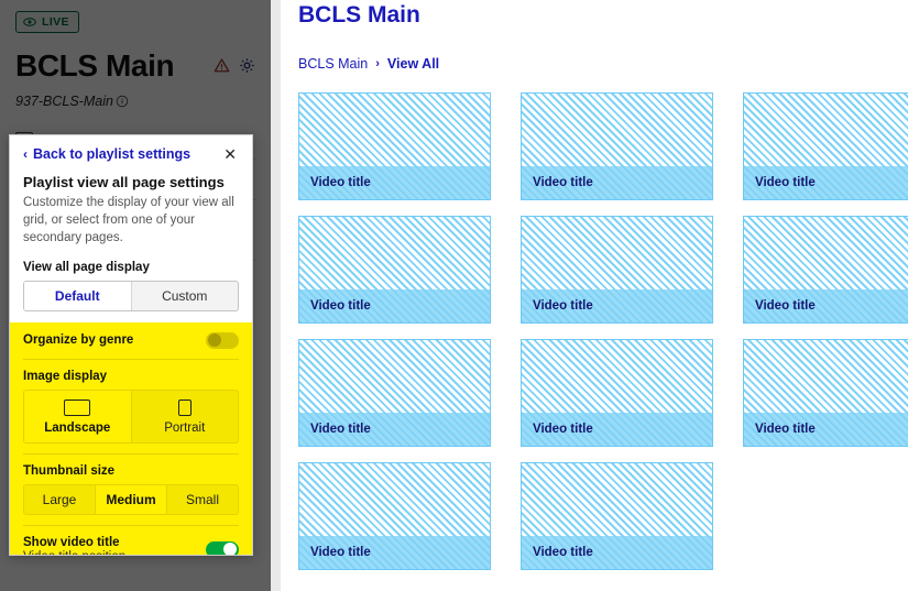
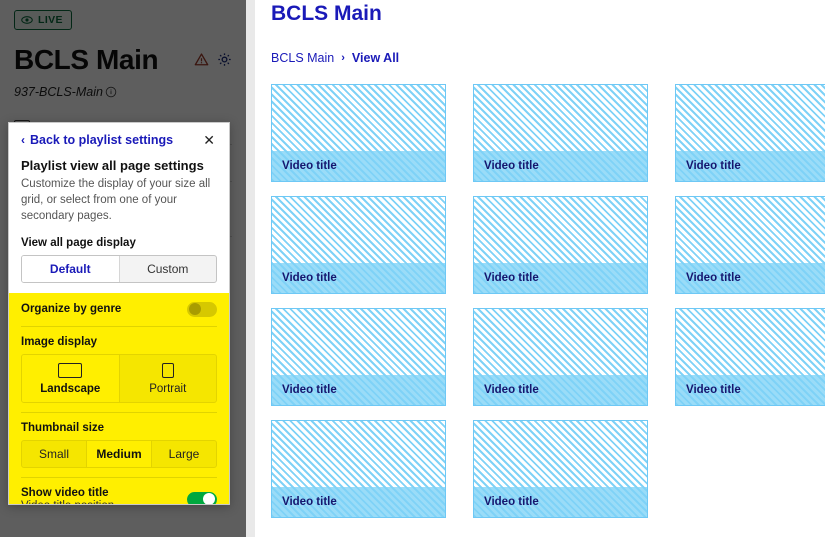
  LIVE
  BCLS Main
  937-BCLS-Main
  ‹
  Back to playlist settings
  ✕
  Playlist view all page settings
- Customize the display of your view all grid, or select from one of your secondary pages.
+ Customize the display of your size all grid, or select from one of your secondary pages.
  View all page display
  Default
  Custom
  Organize by genre
  Image display
  Landscape
  Portrait
  Thumbnail size
- Large
+ Small
  Medium
- Small
+ Large
  Show video title
  BCLS Main
  BCLS Main
  ›
  View All
  Video title
  Video title
  Video title
  Video title
  Video title
  Video title
  Video title
  Video title
  Video title
  Video title
  Video title
